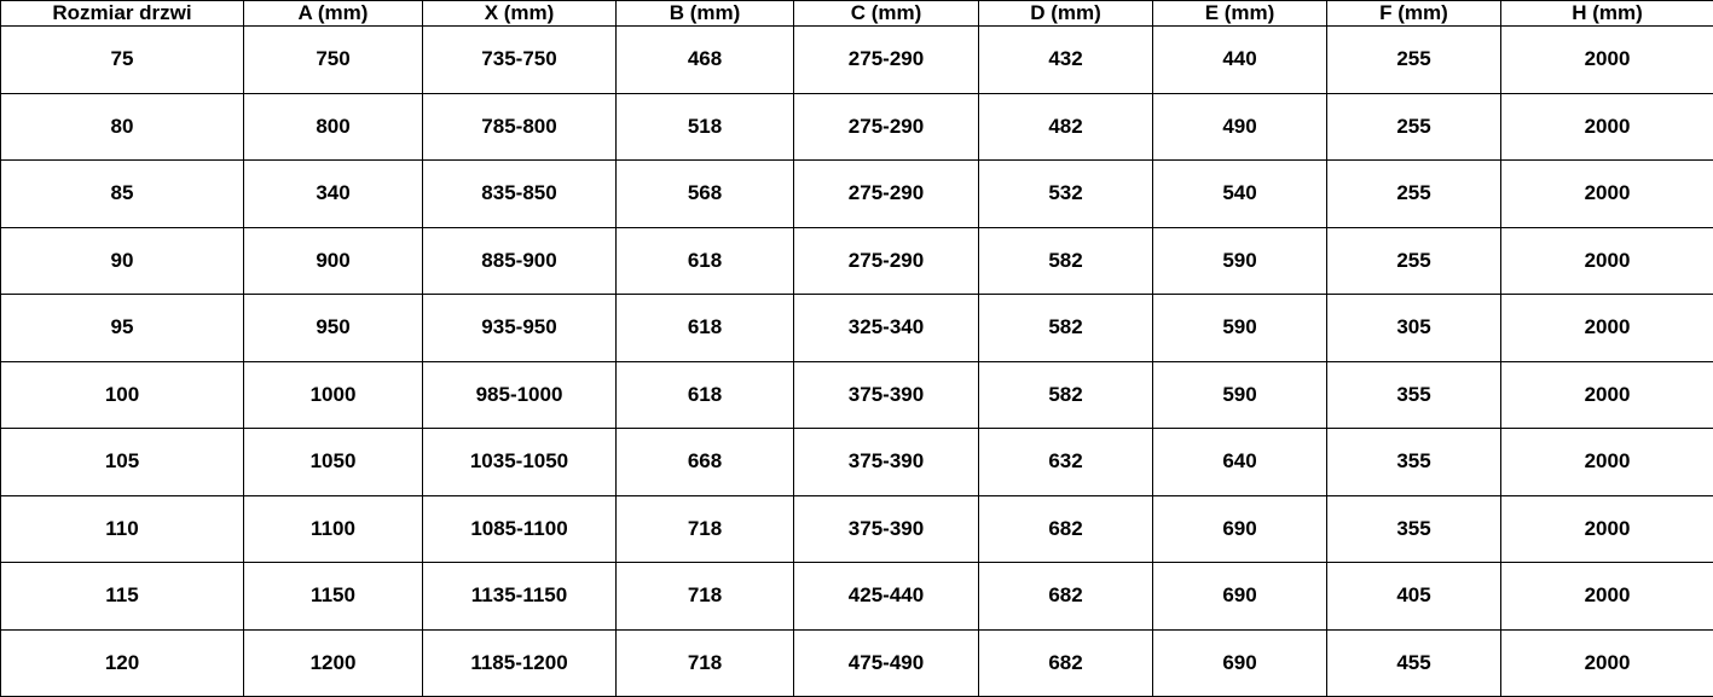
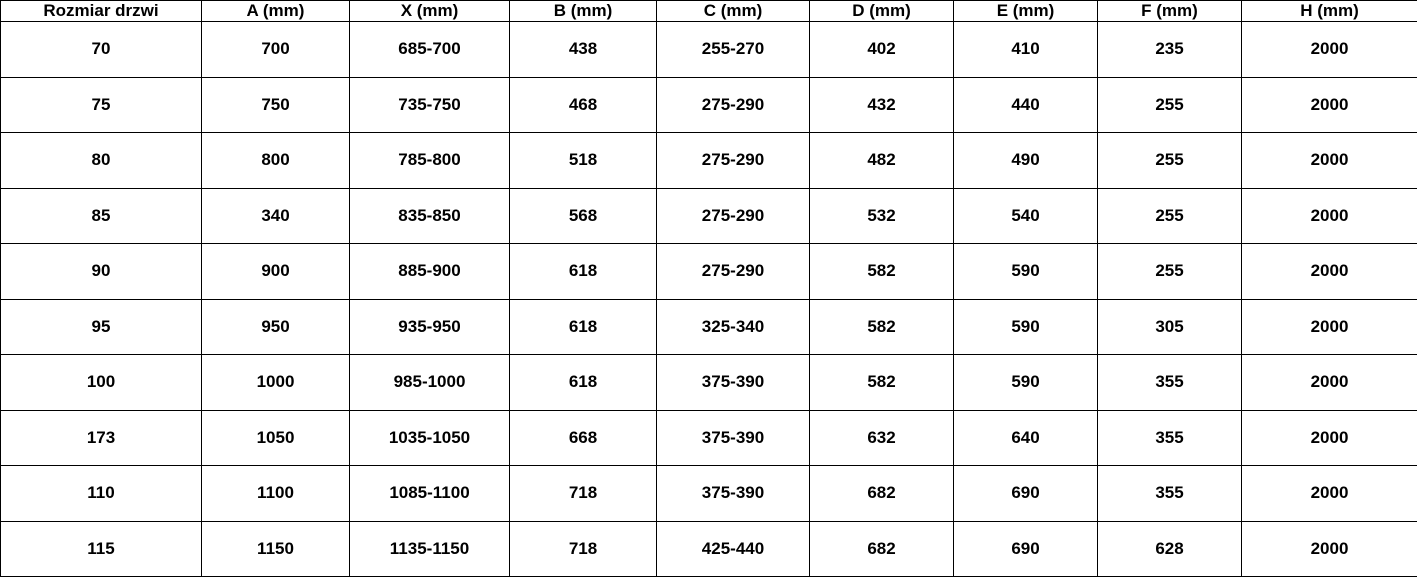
  Rozmiar drzwi	A (mm)	X (mm)	B (mm)	C (mm)	D (mm)	E (mm)	F (mm)	H (mm)
+ 70	700	685-700	438	255-270	402	410	235	2000
  75	750	735-750	468	275-290	432	440	255	2000
  80	800	785-800	518	275-290	482	490	255	2000
  85	340	835-850	568	275-290	532	540	255	2000
  90	900	885-900	618	275-290	582	590	255	2000
  95	950	935-950	618	325-340	582	590	305	2000
  100	1000	985-1000	618	375-390	582	590	355	2000
- 105	1050	1035-1050	668	375-390	632	640	355	2000
+ 173	1050	1035-1050	668	375-390	632	640	355	2000
  110	1100	1085-1100	718	375-390	682	690	355	2000
- 115	1150	1135-1150	718	425-440	682	690	405	2000
+ 115	1150	1135-1150	718	425-440	682	690	628	2000
- 120	1200	1185-1200	718	475-490	682	690	455	2000
